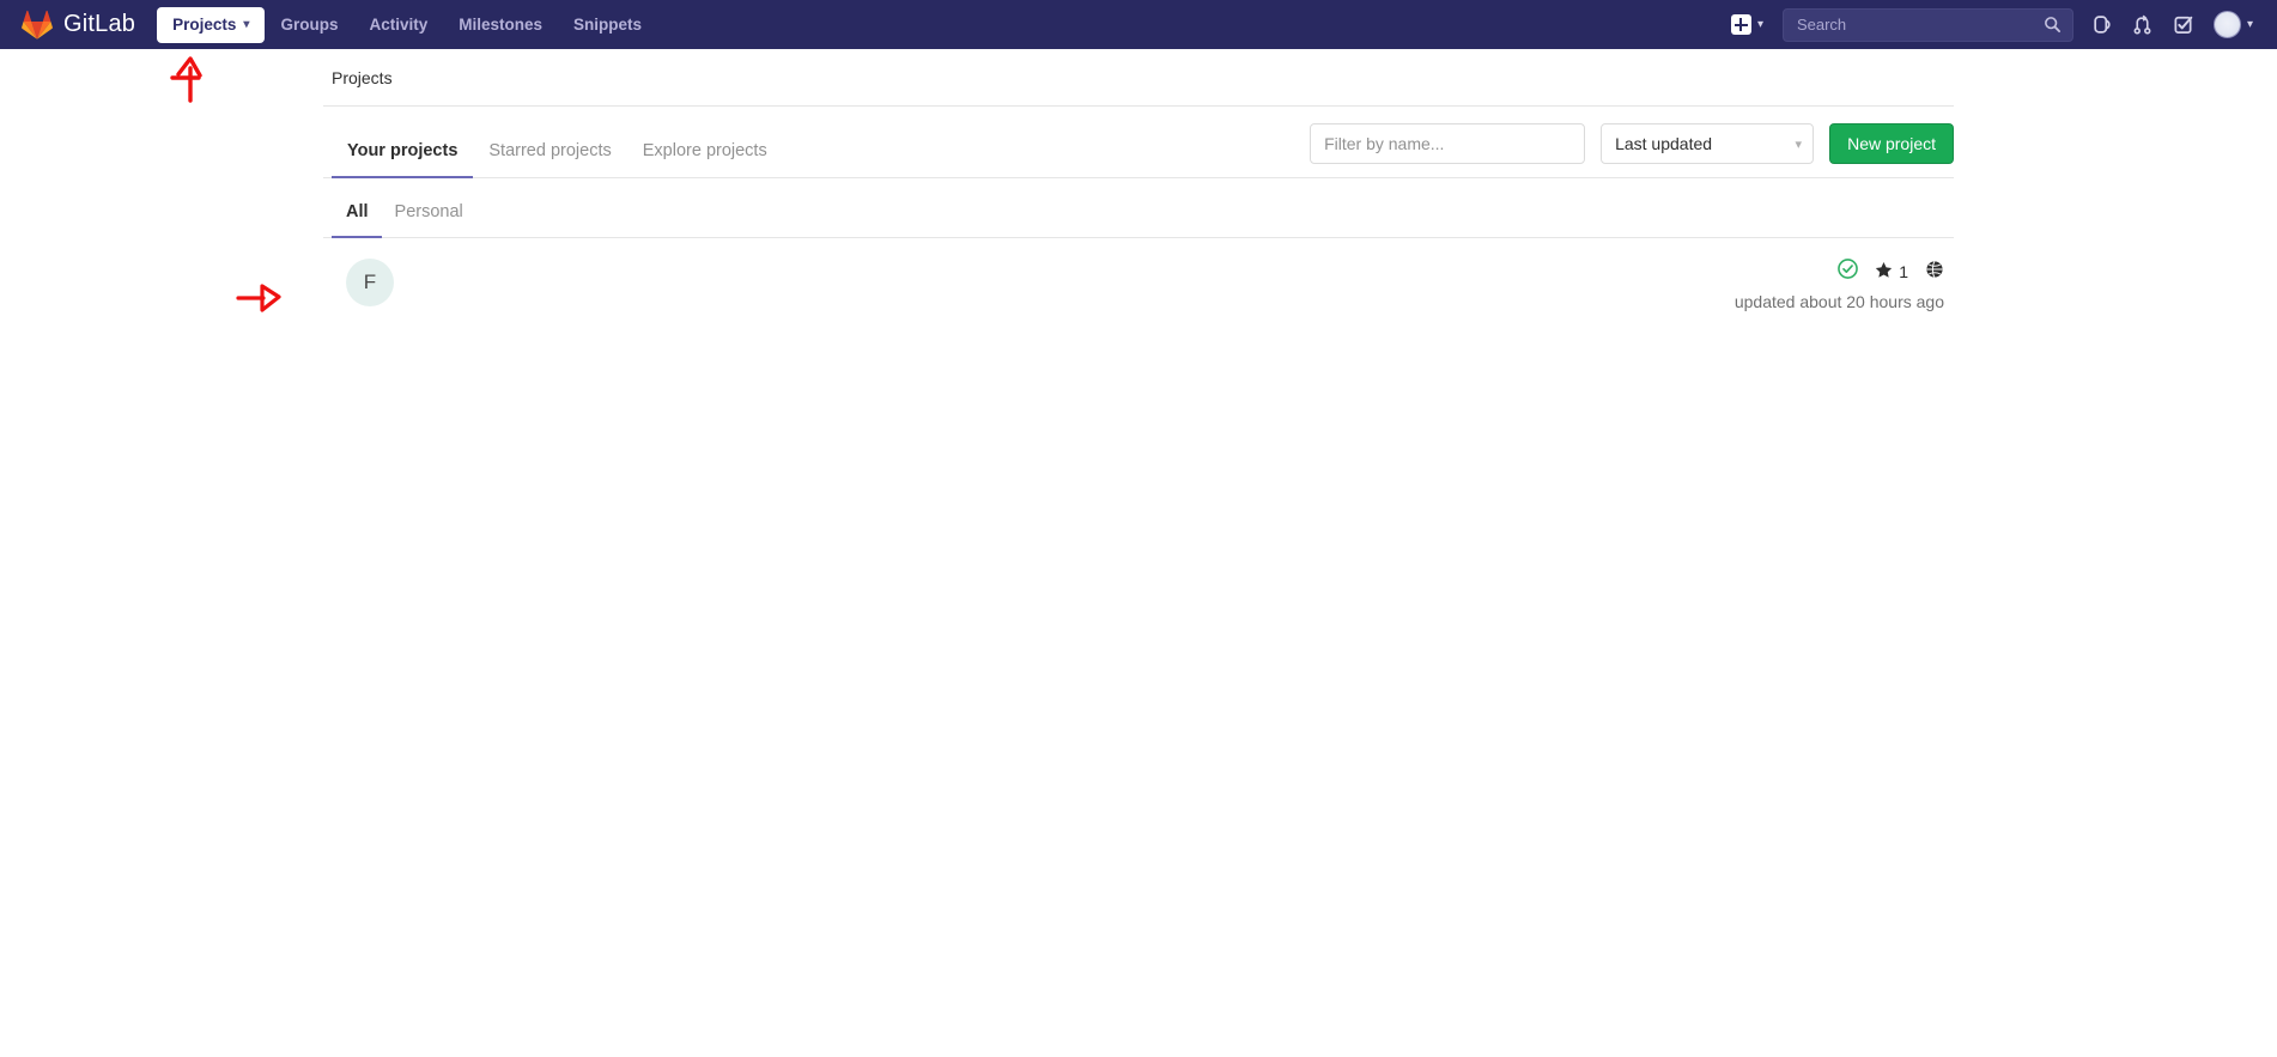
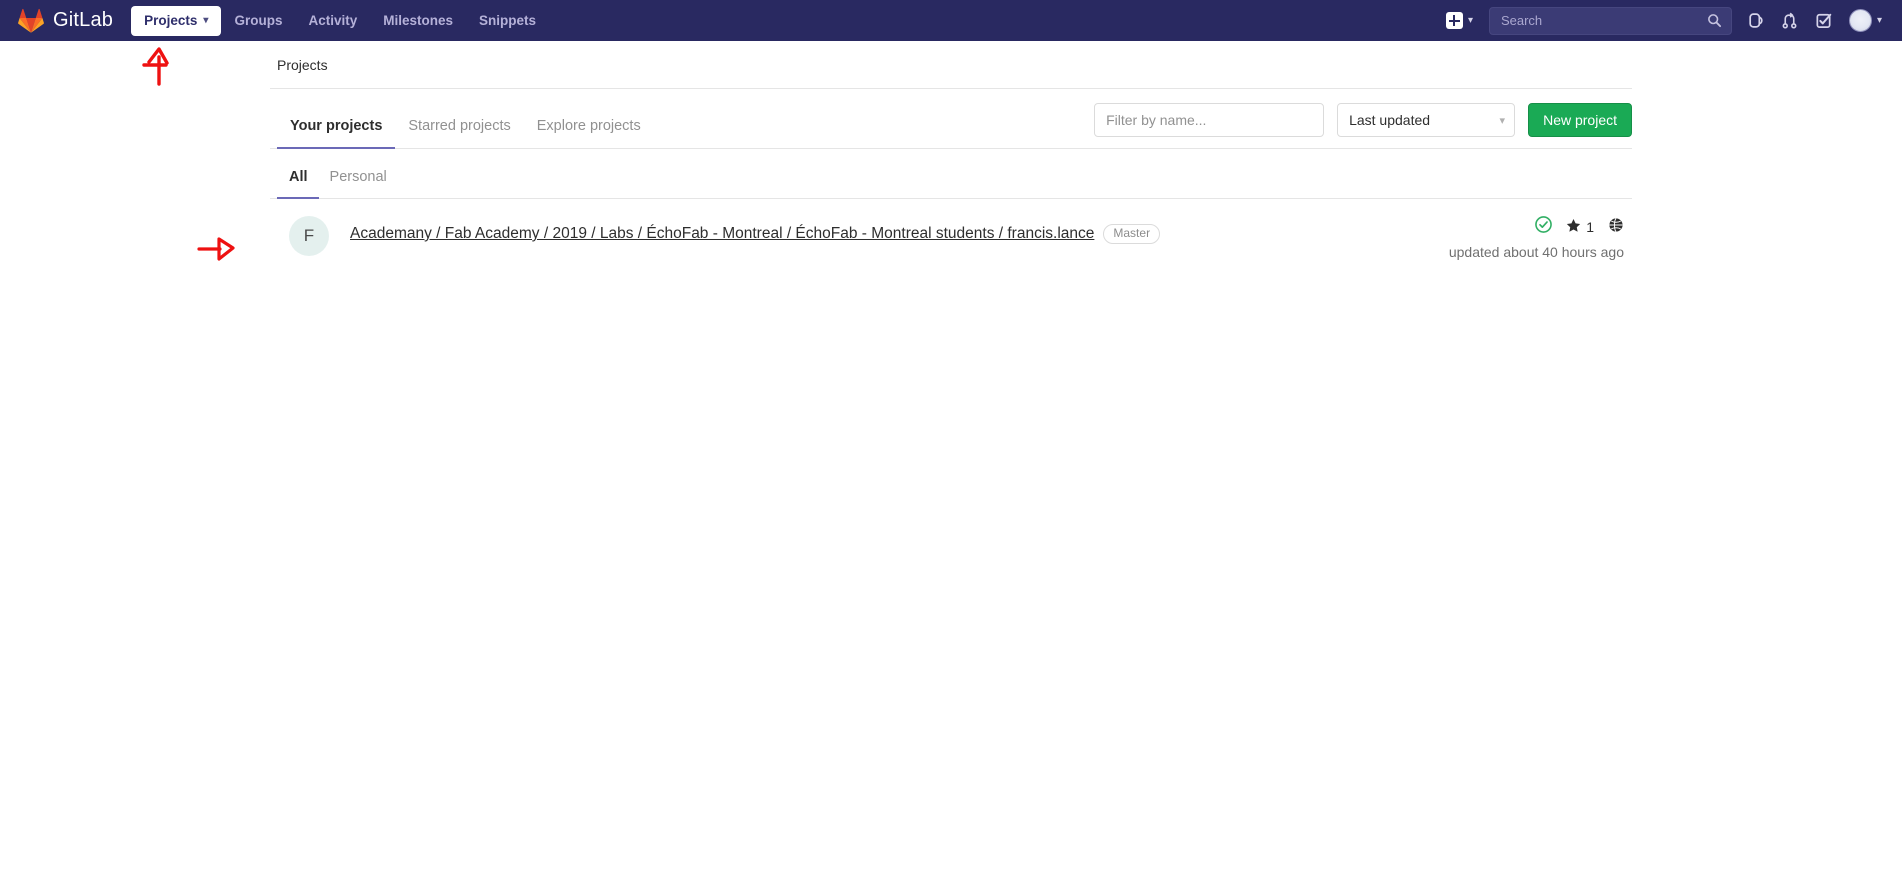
  GitLab
  Projects
  ▾
  Groups
  Activity
  Milestones
  Snippets
  ▾
  Search
  ▾
  Projects
  Your projects
  Starred projects
  Explore projects
  Filter by name...
  Last updated
  ▾
  New project
  All
  Personal
  F
+ Academany / Fab Academy / 2019 / Labs / ÉchoFab - Montreal / ÉchoFab - Montreal students / francis.lance
+ Master
  1
- updated about 20 hours ago
+ updated about 40 hours ago
